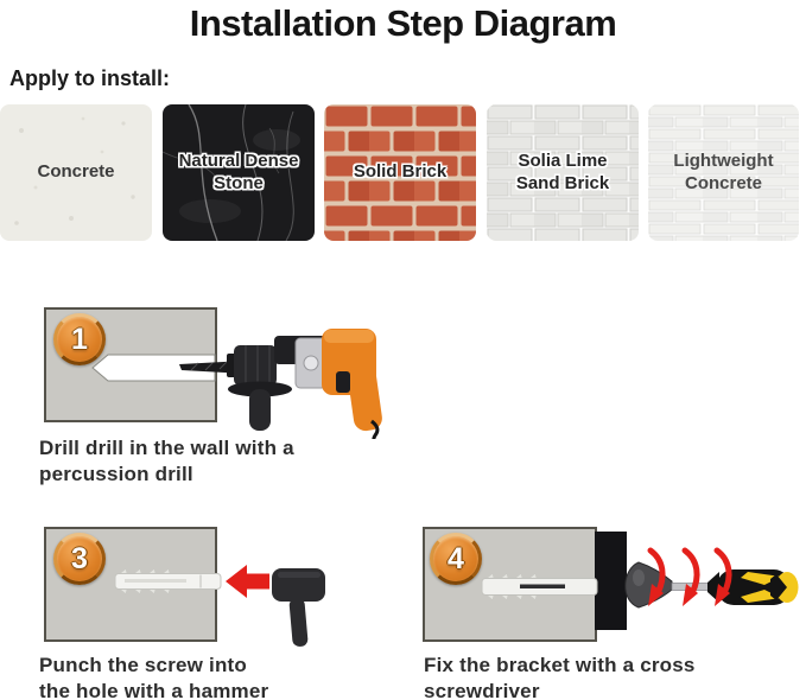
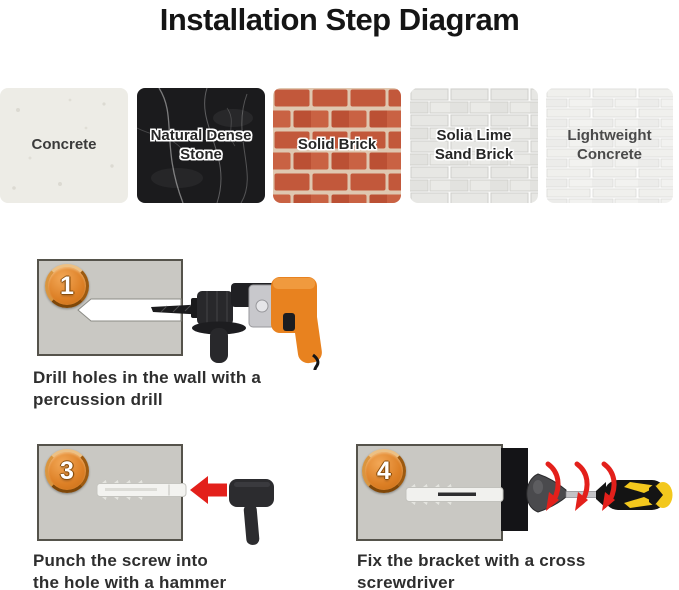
  Installation Step Diagram
- Apply to install:
  Concrete
  Natural Dense Stone
  Solid Brick
  Solia Lime Sand Brick
  Lightweight Concrete
  1
- Drill drill in the wall with a
+ Drill holes in the wall with a
  percussion drill
  3
  Punch the screw into
  the hole with a hammer
  4
  Fix the bracket with a cross
  screwdriver
